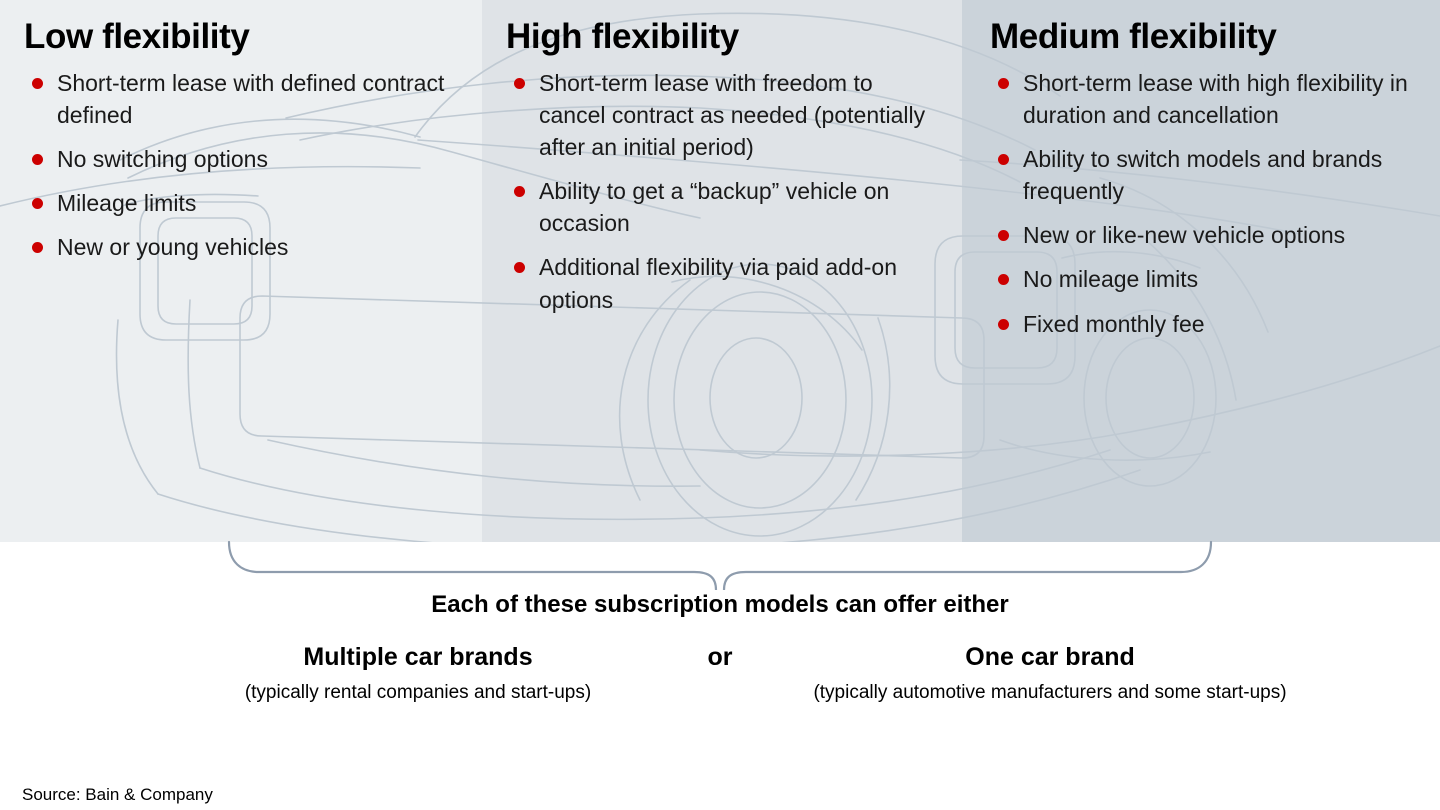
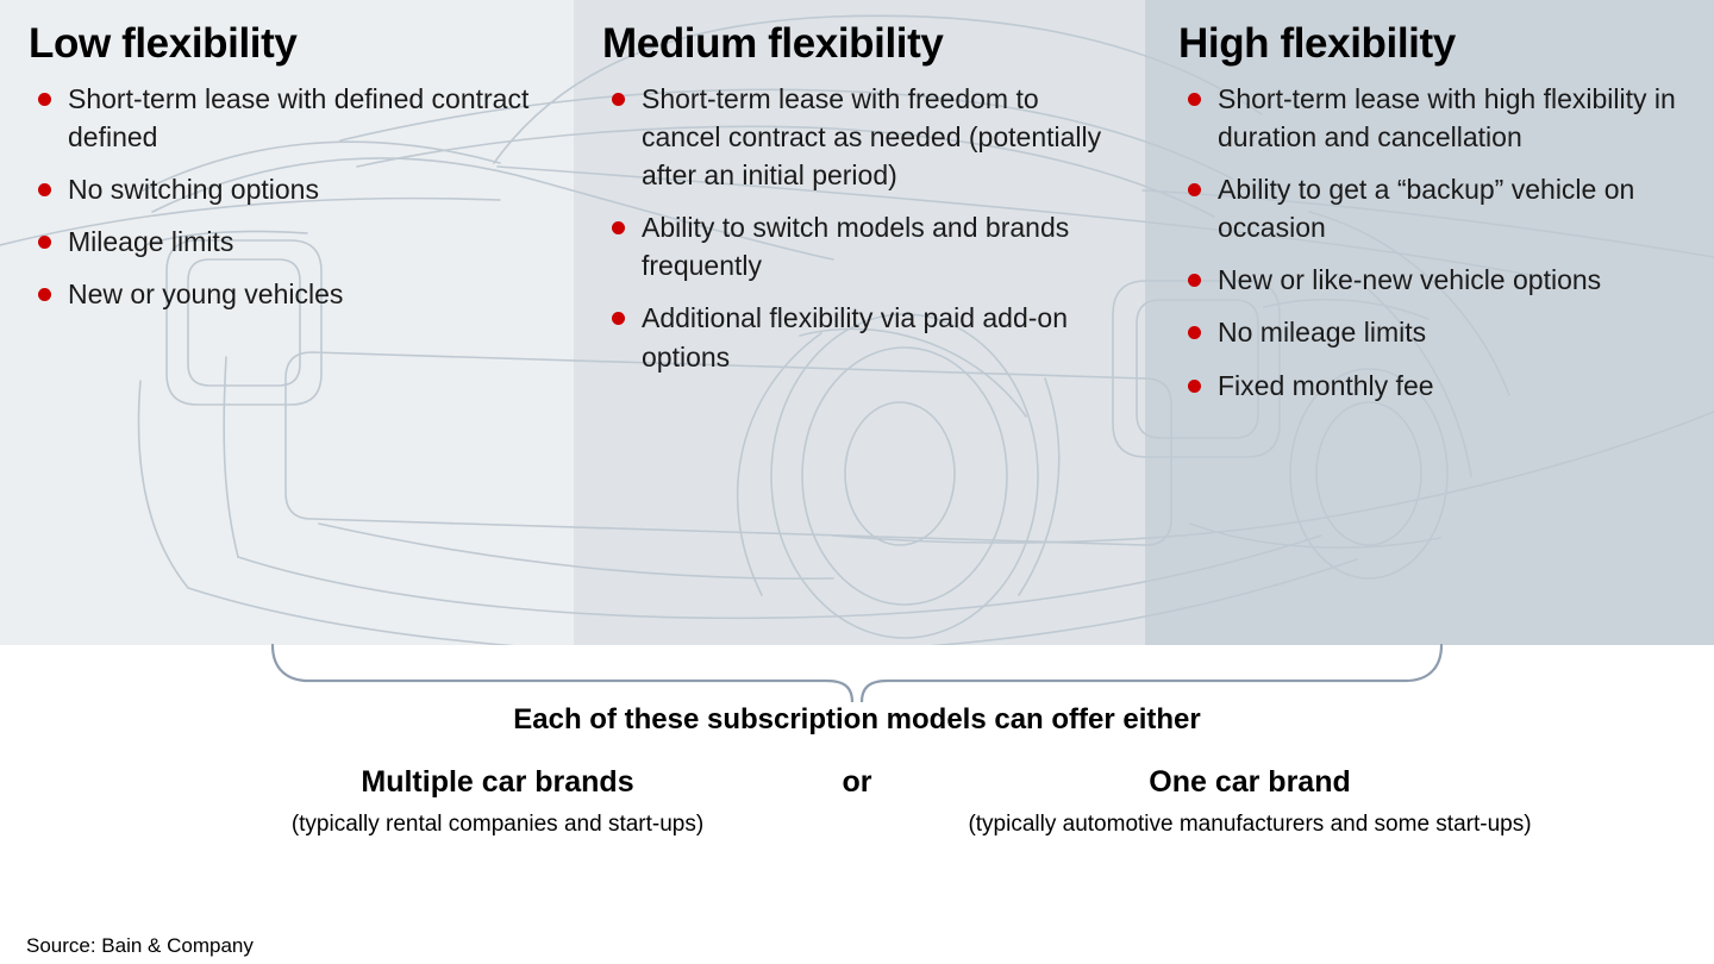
  Low flexibility
  Short-term lease with defined contract defined
  No switching options
  Mileage limits
  New or young vehicles
- High flexibility
+ Medium flexibility
  Short-term lease with freedom to cancel contract as needed (potentially after an initial period)
- Ability to get a “backup” vehicle on occasion
+ Ability to switch models and brands frequently
  Additional flexibility via paid add-on options
- Medium flexibility
+ High flexibility
  Short-term lease with high flexibility in duration and cancellation
- Ability to switch models and brands frequently
+ Ability to get a “backup” vehicle on occasion
  New or like-new vehicle options
  No mileage limits
  Fixed monthly fee
  Each of these subscription models can offer either
  Multiple car brands
  (typically rental companies and start-ups)
  or
  One car brand
  (typically automotive manufacturers and some start-ups)
  Source: Bain & Company
